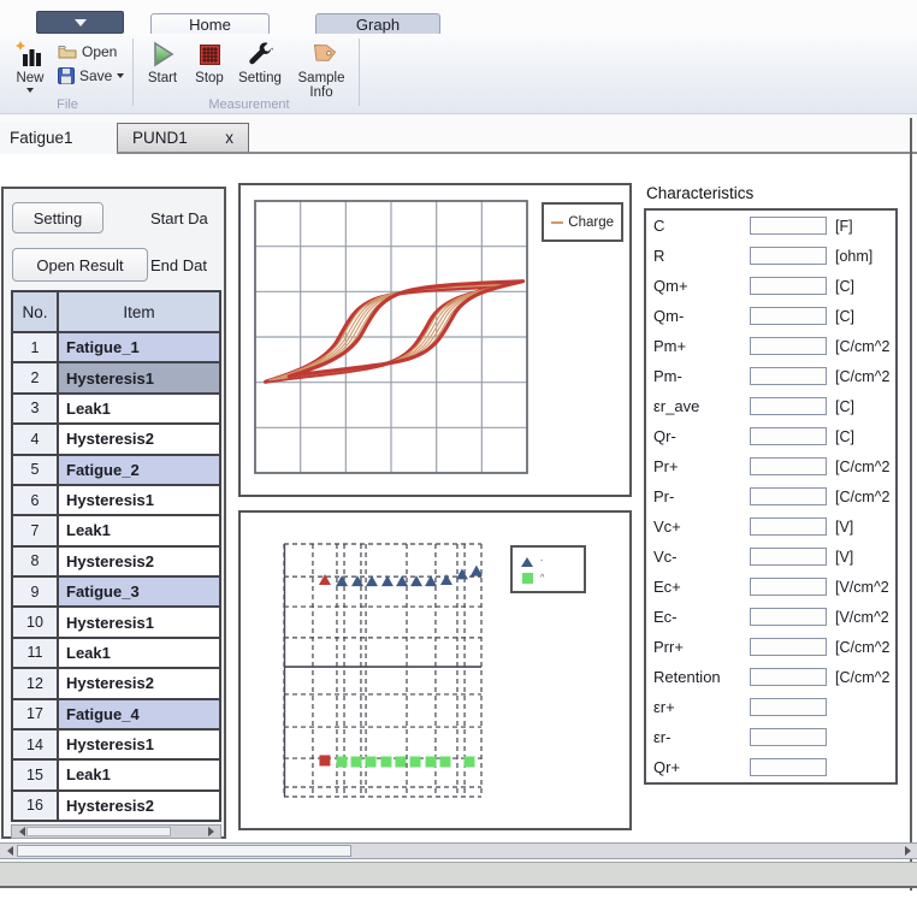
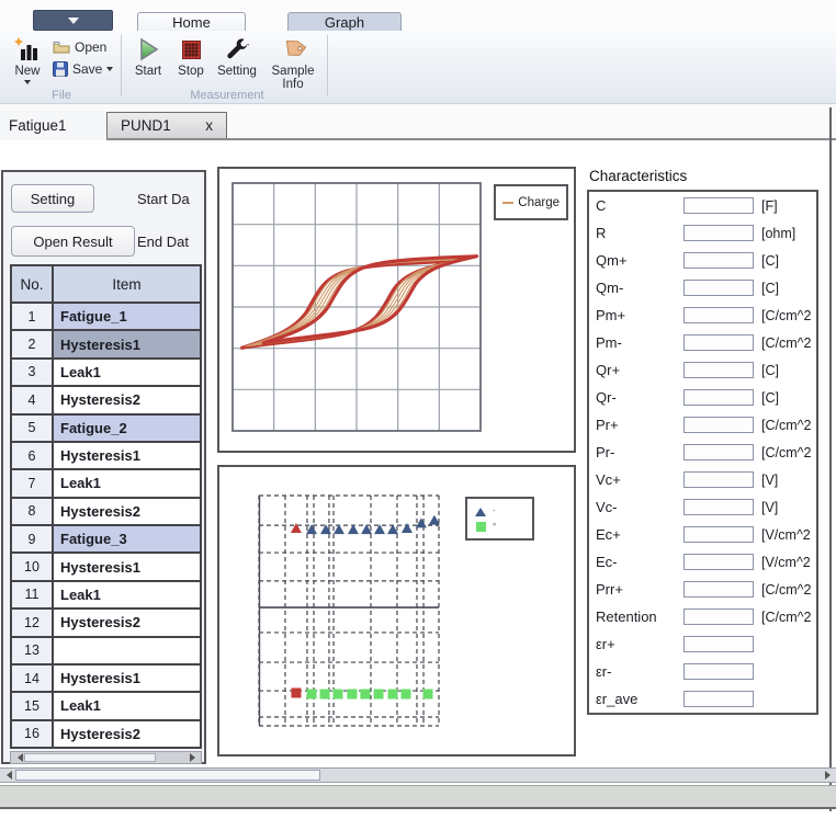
  Home
  Graph
  New
  Open
  Save
  File
  Start
  Stop
  Setting
  Sample Info
  Measurement
  Fatigue1
  PUND1
  x
  Setting
  Start Da
  Open Result
  End Dat
  No.
  Item
  1
  Fatigue_1
  2
  Hysteresis1
  3
  Leak1
  4
  Hysteresis2
  5
  Fatigue_2
  6
  Hysteresis1
  7
  Leak1
  8
  Hysteresis2
  9
  Fatigue_3
  10
  Hysteresis1
  11
  Leak1
  12
  Hysteresis2
- 17
+ 13
- Fatigue_4
  14
  Hysteresis1
  15
  Leak1
  16
  Hysteresis2
  Charge
  Characteristics
  C
  [F]
  R
  [ohm]
  Qm+
  [C]
  Qm-
  [C]
  Pm+
  [C/cm^2
  Pm-
  [C/cm^2
- εr_ave
+ Qr+
  [C]
  Qr-
  [C]
  Pr+
  [C/cm^2
  Pr-
  [C/cm^2
  Vc+
  [V]
  Vc-
  [V]
  Ec+
  [V/cm^2
  Ec-
  [V/cm^2
  Prr+
  [C/cm^2
  Retention
  [C/cm^2
  εr+
  εr-
- Qr+
+ εr_ave
